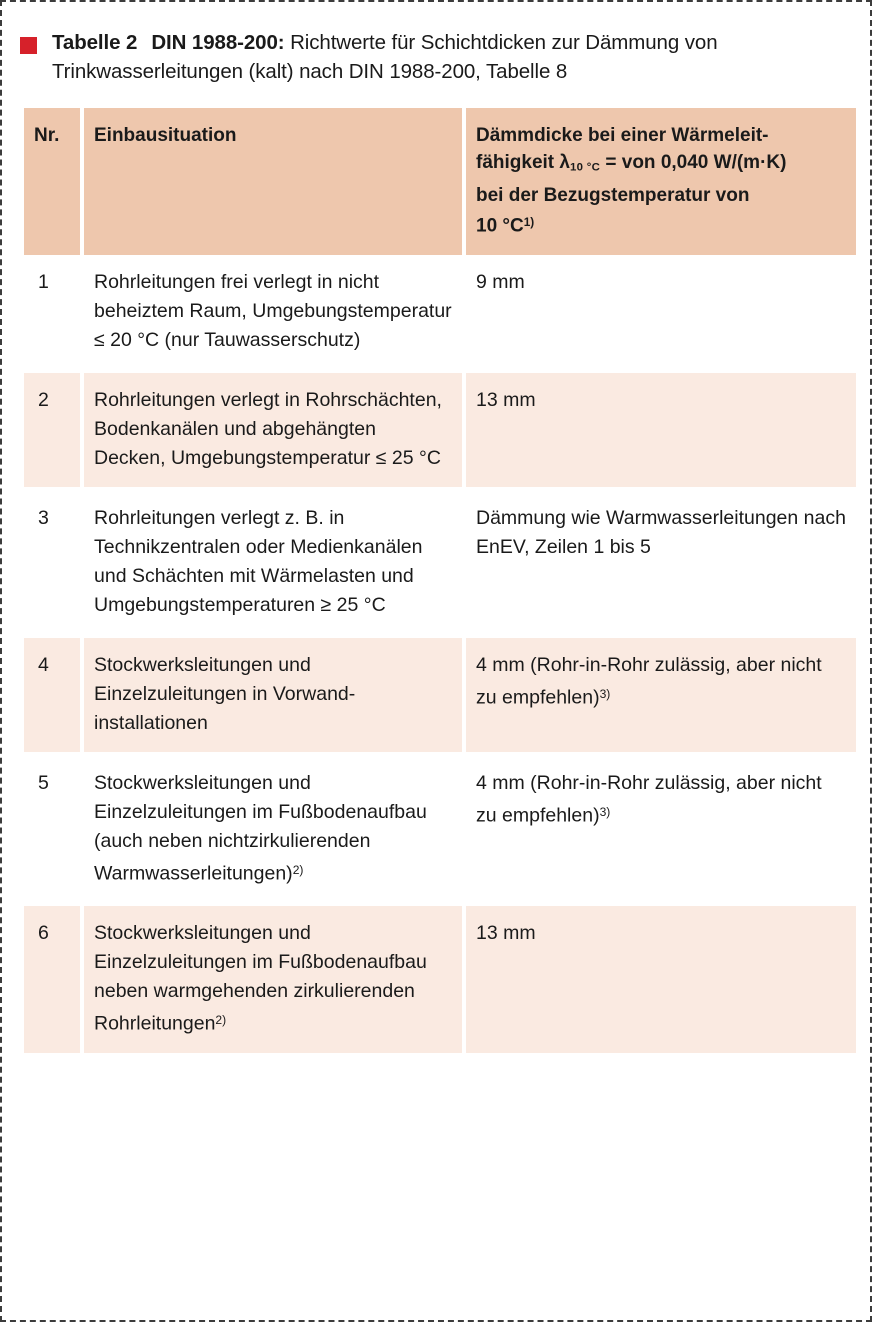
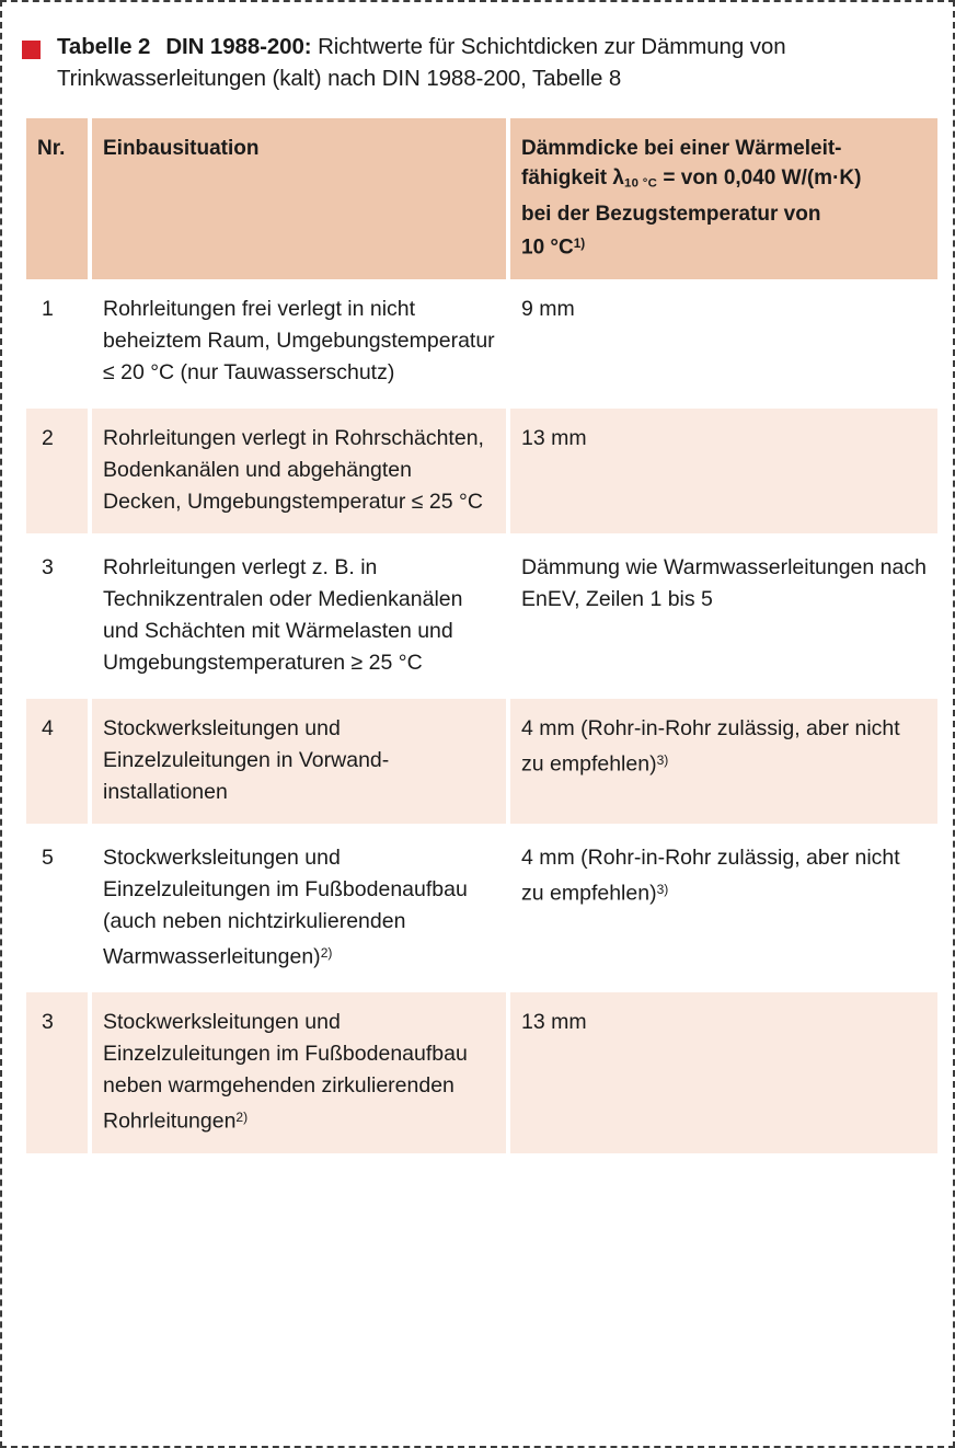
  Tabelle 2 DIN 1988-200: Richtwerte für Schichtdicken zur Dämmung von Trinkwasserleitungen (kalt) nach DIN 1988-200, Tabelle 8
  Nr.	Einbausituation	Dämmdicke bei einer Wärmeleit- fähigkeit λ10 °C = von 0,040 W/(m·K) bei der Bezugstemperatur von 10 °C1)
  1	Rohrleitungen frei verlegt in nicht beheiztem Raum, Umgebungs­temperatur ≤ 20 °C (nur Tauwasser­schutz)	9 mm
  2	Rohrleitungen verlegt in Rohrschächten, Bodenkanälen und abgehängten Decken, Umge­bungstemperatur ≤ 25 °C	13 mm
  3	Rohrleitungen verlegt z. B. in Technikzentralen oder Medien­kanälen und Schächten mit Wärmelasten und Umgebungs­temperaturen ≥ 25 °C	Dämmung wie Warmwasserleitungen nach EnEV, Zeilen 1 bis 5
  4	Stockwerksleitungen und Einzelzuleitungen in Vorwand­nstallationen	4 mm (Rohr-in-Rohr zulässig, aber nicht zu empfehlen)3)
  5	Stockwerksleitungen und Einzelzuleitungen im Fußboden­aufbau (auch neben nichtzirkulie­renden Warmwasserleitungen)2)	4 mm (Rohr-in-Rohr zulässig, aber nicht zu empfehlen)3)
- 6	Stockwerksleitungen und Einzelzuleitungen im Fußboden­aufbau neben warmgehenden zirkulierenden Rohrleitungen2)	13 mm
+ 3	Stockwerksleitungen und Einzelzuleitungen im Fußboden­aufbau neben warmgehenden zirkulierenden Rohrleitungen2)	13 mm
